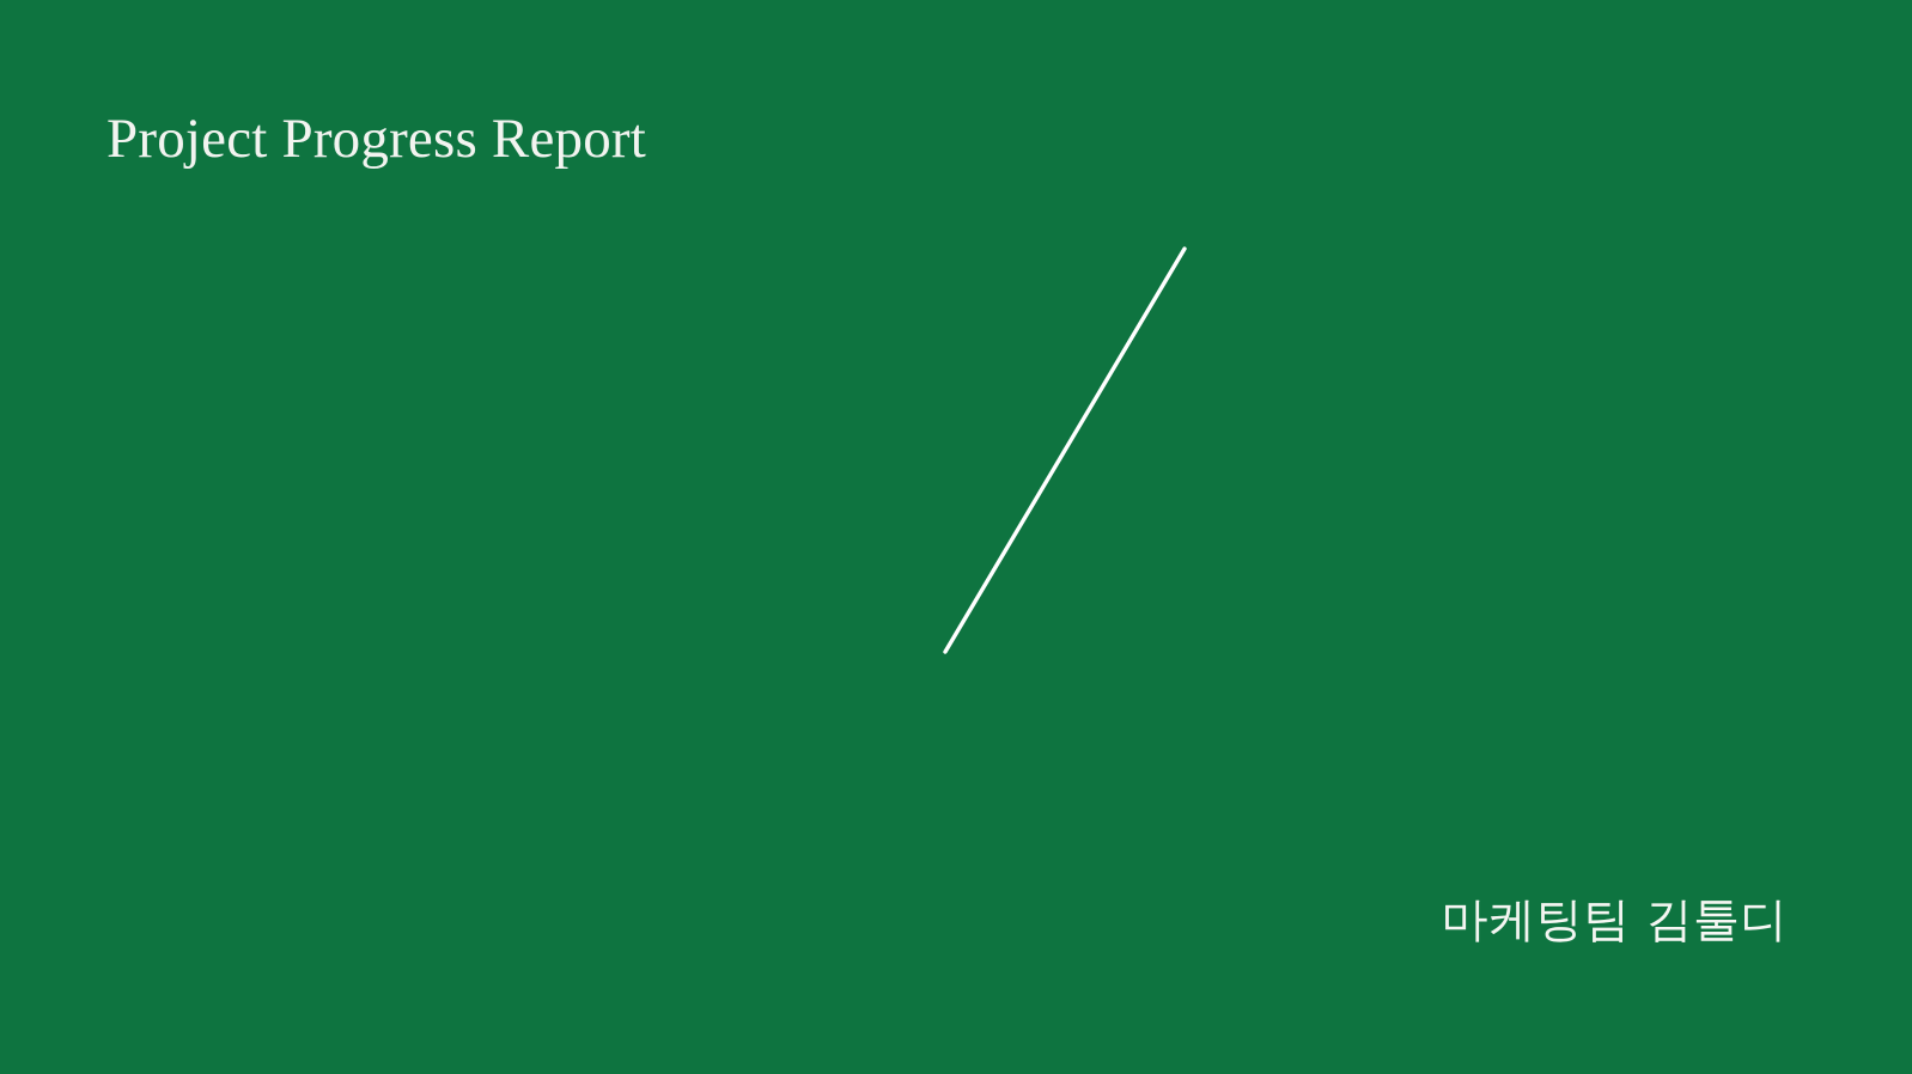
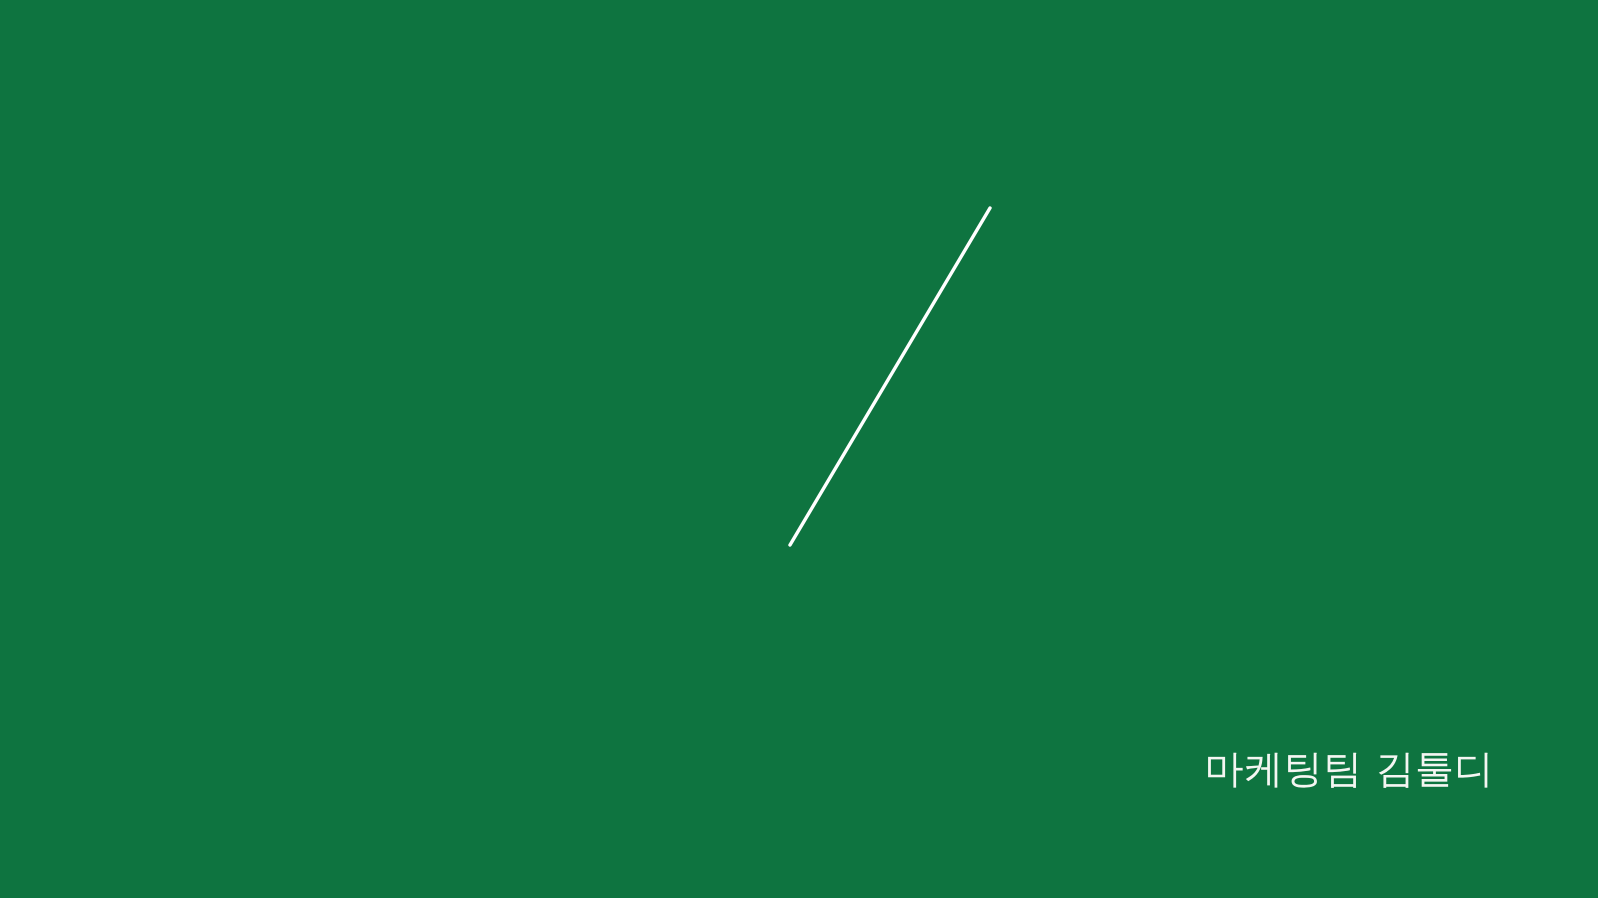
- Project Progress Report
  마케팅팀 김툴디
